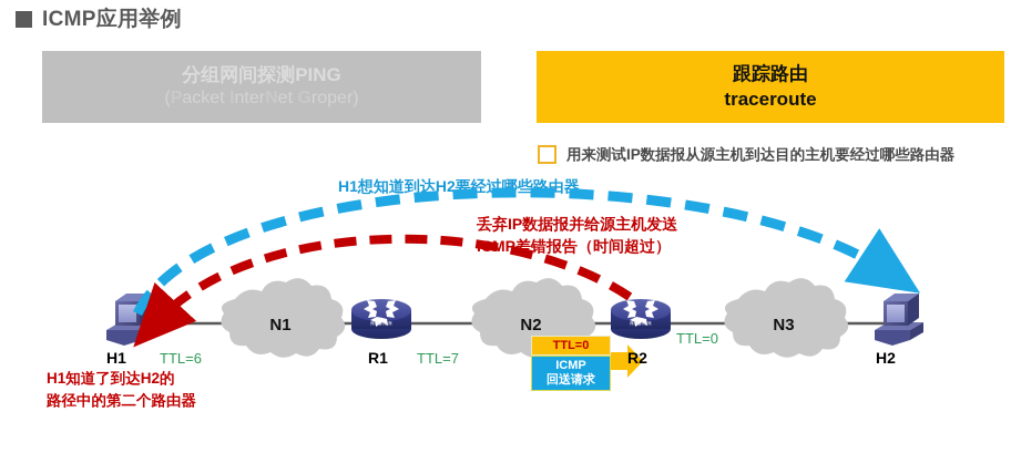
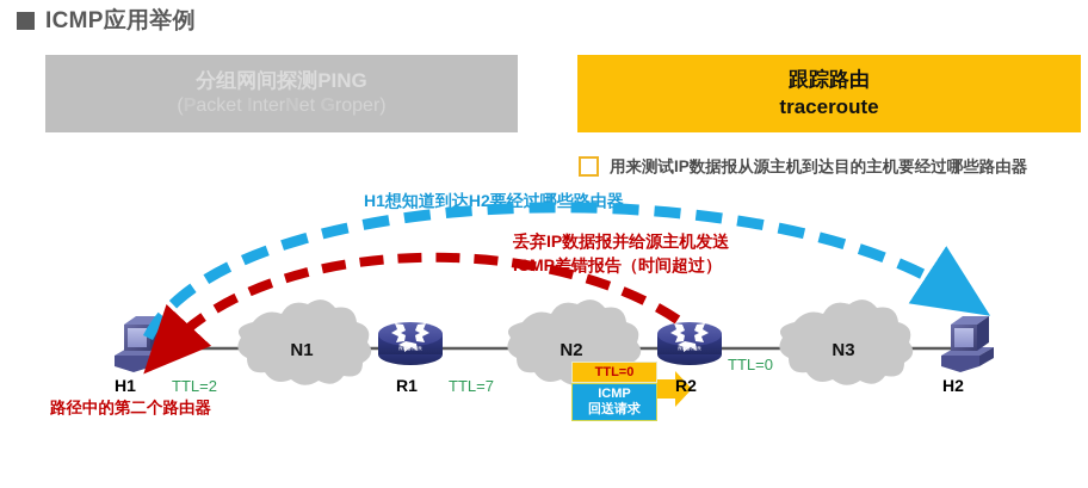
  ICMP应用举例
  分组网间探测PING
  跟踪路由
  traceroute
  用来测试IP数据报从源主机到达目的主机要经过哪些路由器
  H1想知道到达H2要经过哪些路由器
  丢弃IP数据报并给源主机发送
  MP差错报告（时间超过）
- H1知道了到达H2的
  路径中的第二个路由器
  N1
  N2
  N3
  H1
  R1
  R2
  H2
- TTL=6
+ TTL=2
  TTL=7
  TTL=0
  TTL=0
  ICMP
  回送请求
